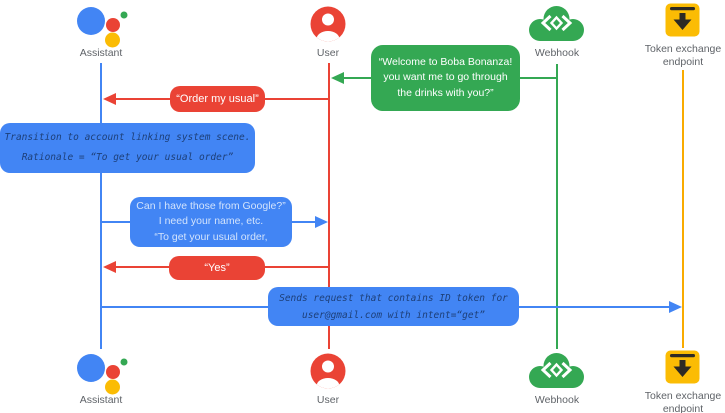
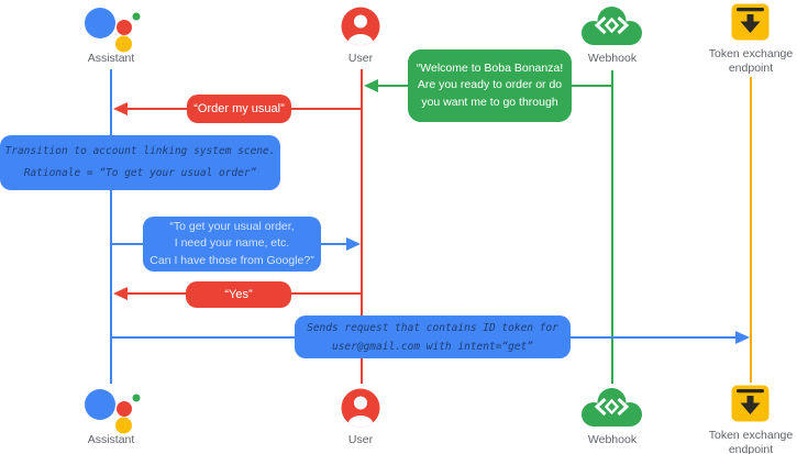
  “Welcome to Boba Bonanza!
+ Are you ready to order or do
  you want me to go through
- the drinks with you?”
  “Order my usual”
  Transition to account linking system scene.
  Rationale = “To get your usual order”
- Can I have those from Google?”
+ “To get your usual order,
  I need your name, etc.
- “To get your usual order,
+ Can I have those from Google?”
  “Yes”
  Sends request that contains ID token for
  user@gmail.com with intent=“get”
  Assistant
  User
  Webhook
  Token exchange endpoint
  Assistant
  User
  Webhook
  Token exchange endpoint
